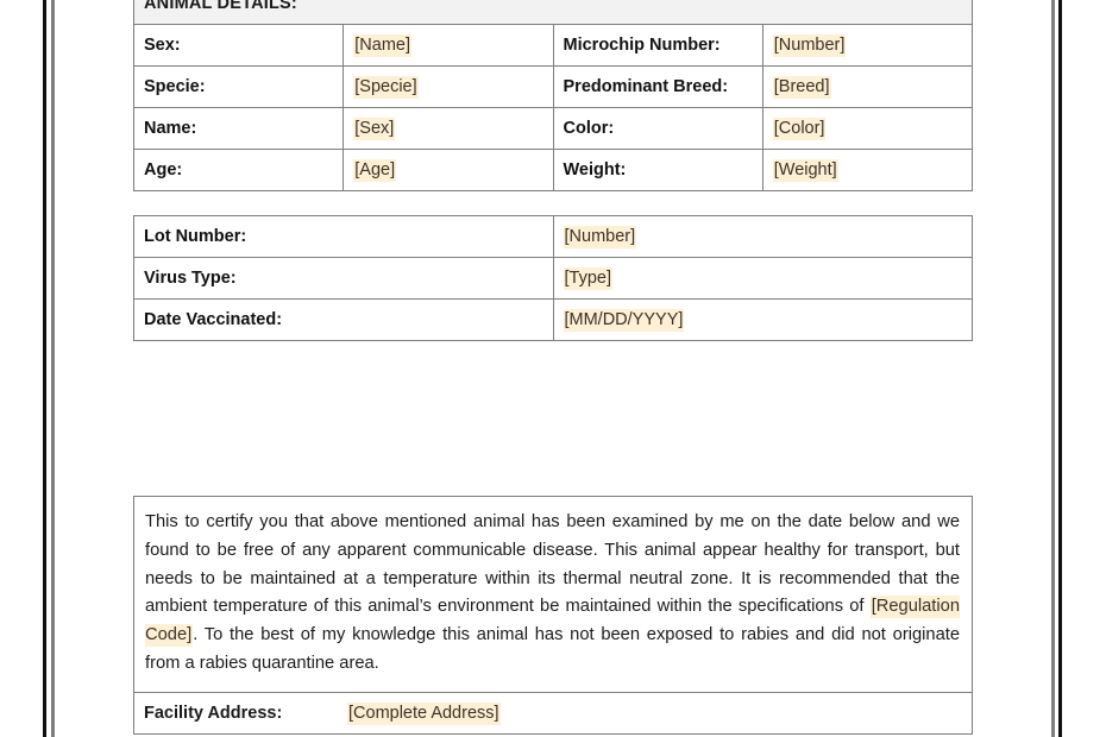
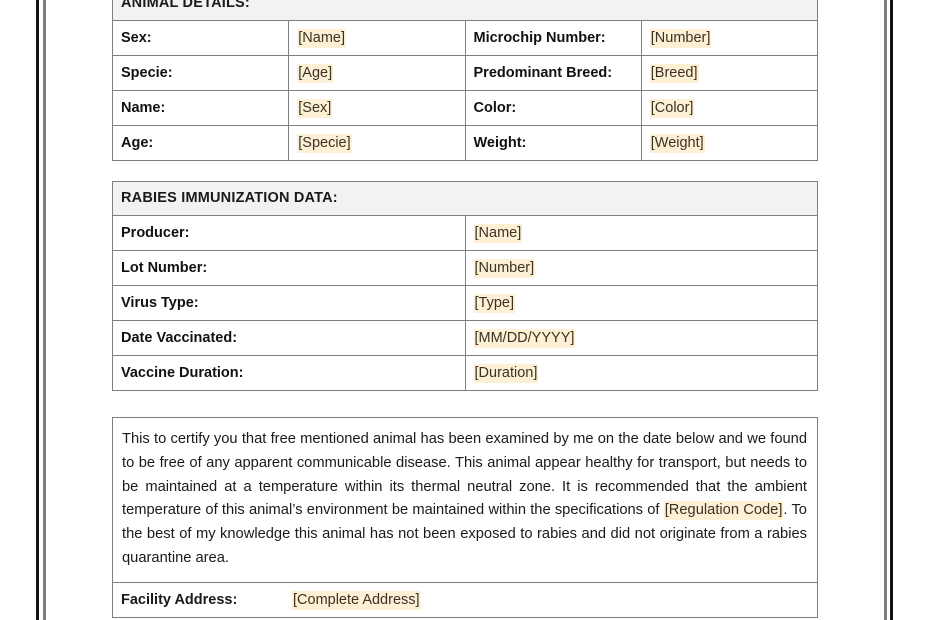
  ANIMAL DETAILS:
  Sex:	[Name]	Microchip Number:	[Number]
- Specie:	[Specie]	Predominant Breed:	[Breed]
+ Specie:	[Age]	Predominant Breed:	[Breed]
  Name:	[Sex]	Color:	[Color]
- Age:	[Age]	Weight:	[Weight]
+ Age:	[Specie]	Weight:	[Weight]
+ RABIES IMMUNIZATION DATA:
+ Producer:	[Name]
  Lot Number:	[Number]
  Virus Type:	[Type]
  Date Vaccinated:	[MM/DD/YYYY]
+ Vaccine Duration:	[Duration]
- This to certify you that above mentioned animal has been examined by me on the date below and we found to be free of any apparent communicable disease. This animal appear healthy for transport, but needs to be maintained at a temperature within its thermal neutral zone. It is recommended that the ambient temperature of this animal’s environment be maintained within the specifications of [Regulation Code]. To the best of my knowledge this animal has not been exposed to rabies and did not originate from a rabies quarantine area.
+ This to certify you that free mentioned animal has been examined by me on the date below and we found to be free of any apparent communicable disease. This animal appear healthy for transport, but needs to be maintained at a temperature within its thermal neutral zone. It is recommended that the ambient temperature of this animal’s environment be maintained within the specifications of [Regulation Code]. To the best of my knowledge this animal has not been exposed to rabies and did not originate from a rabies quarantine area.
  Facility Address: [Complete Address]
